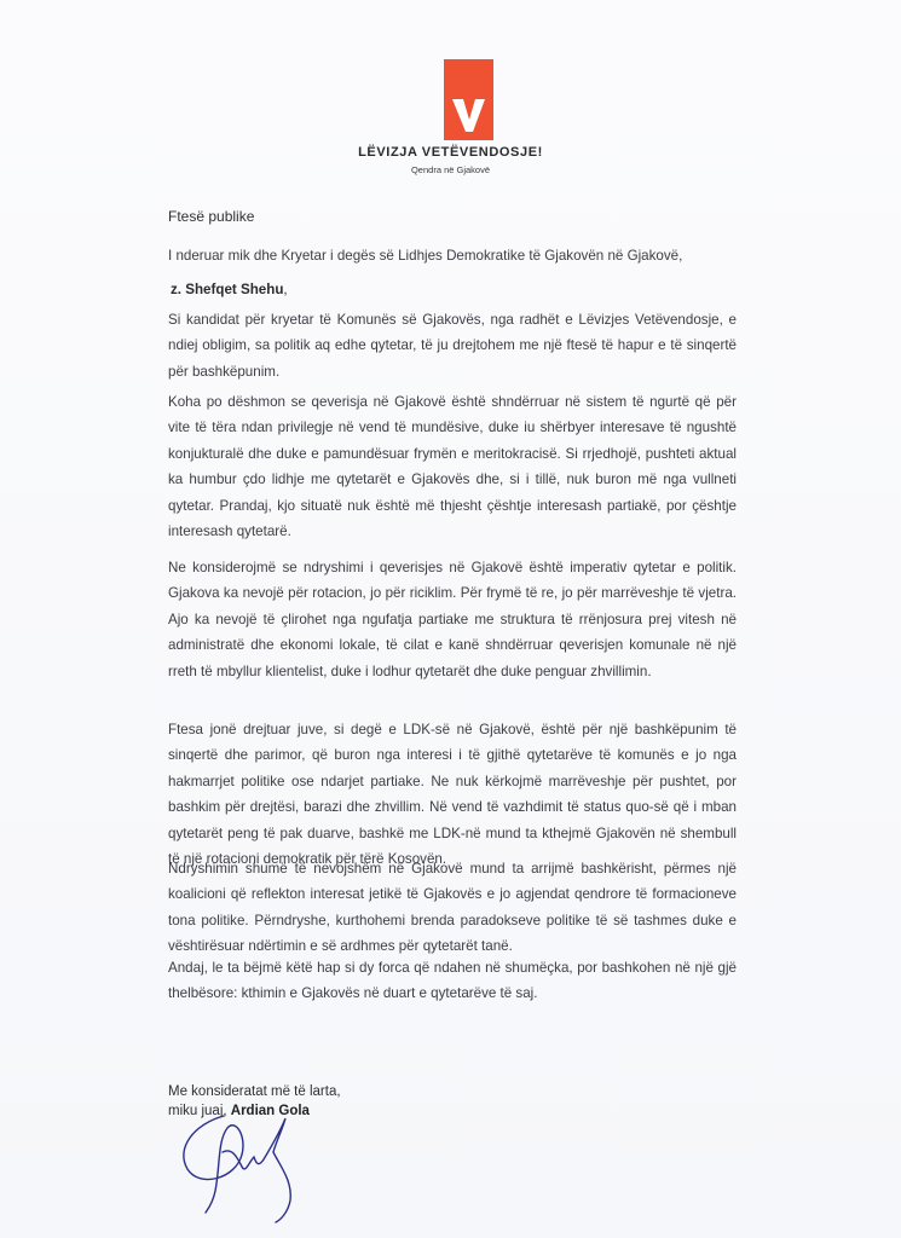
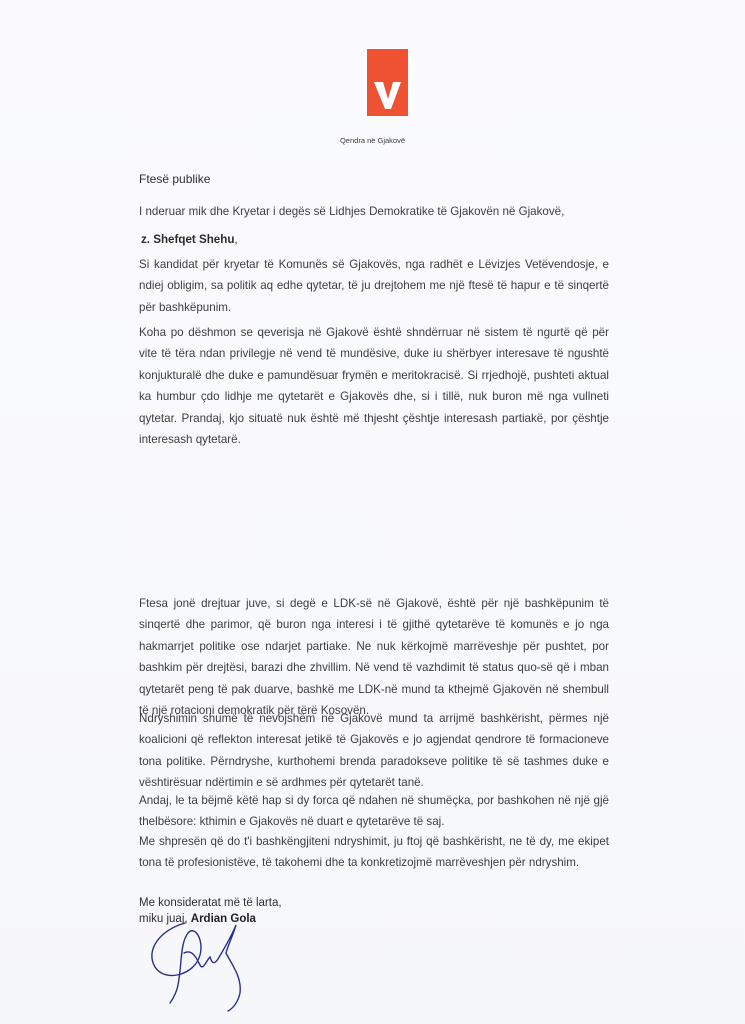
- LËVIZJA VETËVENDOSJE!
  Qendra në Gjakovë
  Ftesë publike
  I nderuar mik dhe Kryetar i degës së Lidhjes Demokratike të Gjakovën në Gjakovë,
  z. Shefqet Shehu,
  Si kandidat për kryetar të Komunës së Gjakovës, nga radhët e Lëvizjes Vetëvendosje, e ndiej obligim, sa politik aq edhe qytetar, të ju drejtohem me një ftesë të hapur e të sinqertë për bashkëpunim.
  Koha po dëshmon se qeverisja në Gjakovë është shndërruar në sistem të ngurtë që për vite të tëra ndan privilegje në vend të mundësive, duke iu shërbyer interesave të ngushtë konjukturalë dhe duke e pamundësuar frymën e meritokracisë. Si rrjedhojë, pushteti aktual ka humbur çdo lidhje me qytetarët e Gjakovës dhe, si i tillë, nuk buron më nga vullneti qytetar. Prandaj, kjo situatë nuk është më thjesht çështje interesash partiakë, por çështje interesash qytetarë.
- Ne konsiderojmë se ndryshimi i qeverisjes në Gjakovë është imperativ qytetar e politik. Gjakova ka nevojë për rotacion, jo për riciklim. Për frymë të re, jo për marrëveshje të vjetra. Ajo ka nevojë të çlirohet nga ngufatja partiake me struktura të rrënjosura prej vitesh në administratë dhe ekonomi lokale, të cilat e kanë shndërruar qeverisjen komunale në një rreth të mbyllur klientelist, duke i lodhur qytetarët dhe duke penguar zhvillimin.
  Ftesa jonë drejtuar juve, si degë e LDK-së në Gjakovë, është për një bashkëpunim të sinqertë dhe parimor, që buron nga interesi i të gjithë qytetarëve të komunës e jo nga hakmarrjet politike ose ndarjet partiake. Ne nuk kërkojmë marrëveshje për pushtet, por bashkim për drejtësi, barazi dhe zhvillim. Në vend të vazhdimit të status quo-së që i mban qytetarët peng të pak duarve, bashkë me LDK-në mund ta kthejmë Gjakovën në shembull të një rotacioni demokratik për tërë Kosovën.
  Ndryshimin shumë të nevojshëm në Gjakovë mund ta arrijmë bashkërisht, përmes një koalicioni që reflekton interesat jetikë të Gjakovës e jo agjendat qendrore të formacioneve tona politike. Përndryshe, kurthohemi brenda paradokseve politike të së tashmes duke e vështirësuar ndërtimin e së ardhmes për qytetarët tanë.
  Andaj, le ta bëjmë këtë hap si dy forca që ndahen në shumëçka, por bashkohen në një gjë thelbësore: kthimin e Gjakovës në duart e qytetarëve të saj.
+ Me shpresën që do t'i bashkëngjiteni ndryshimit, ju ftoj që bashkërisht, ne të dy, me ekipet tona të profesionistëve, të takohemi dhe ta konkretizojmë marrëveshjen për ndryshim.
  Me konsideratat më të larta,
  miku juaj, Ardian Gola
